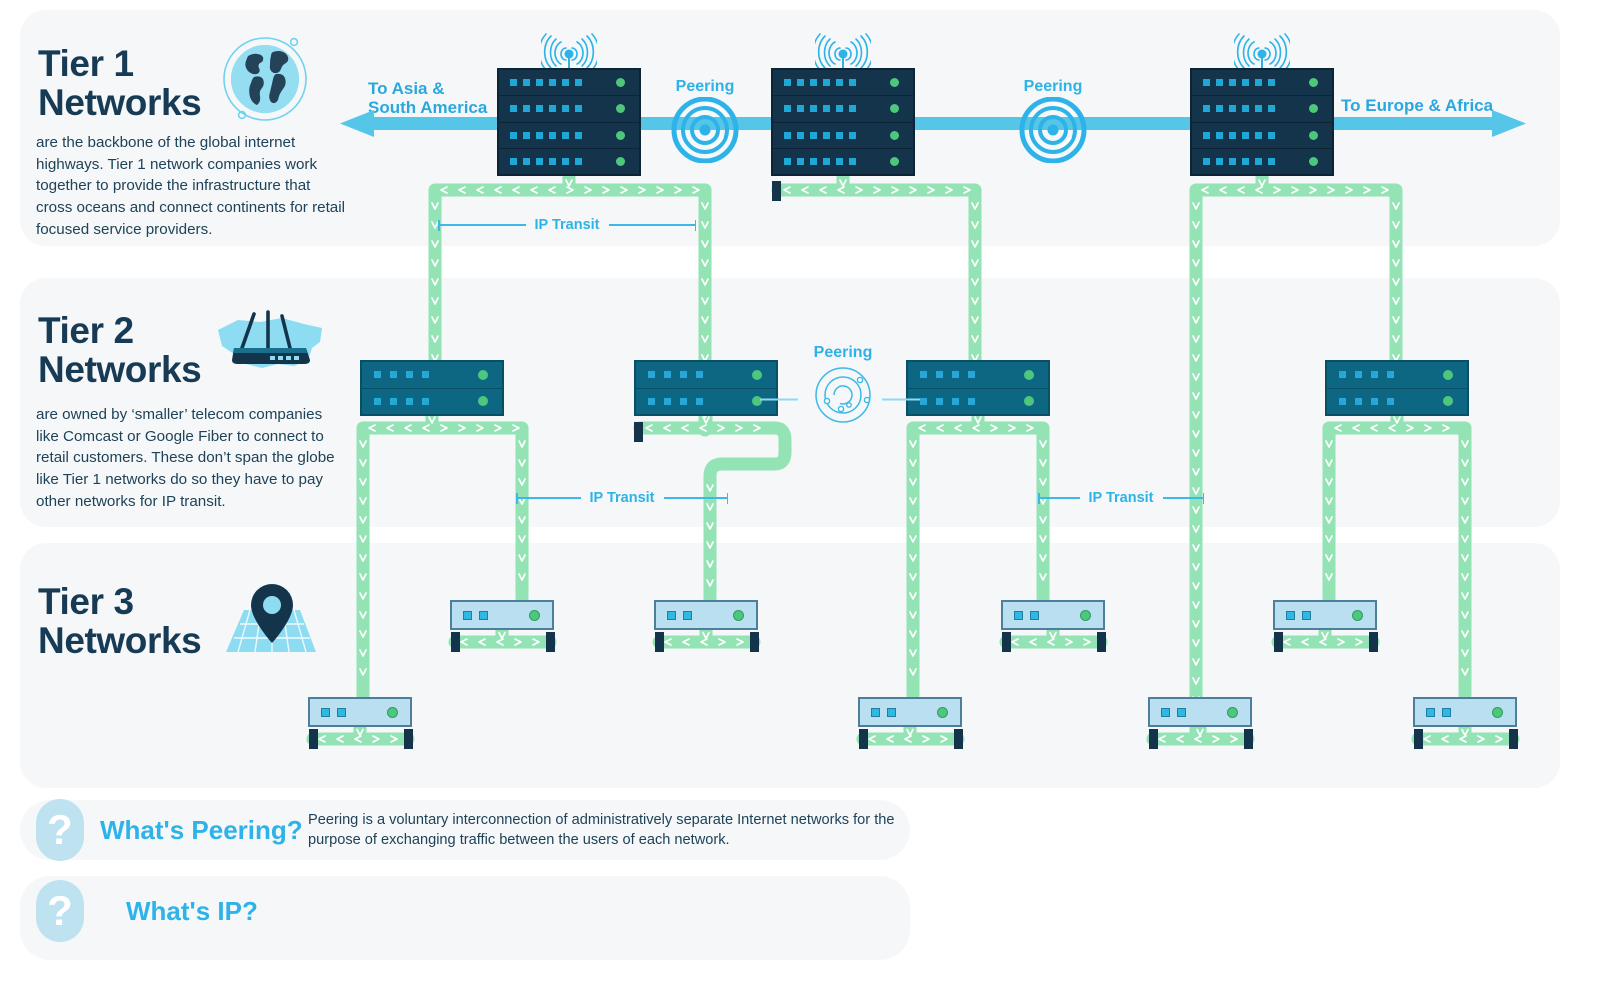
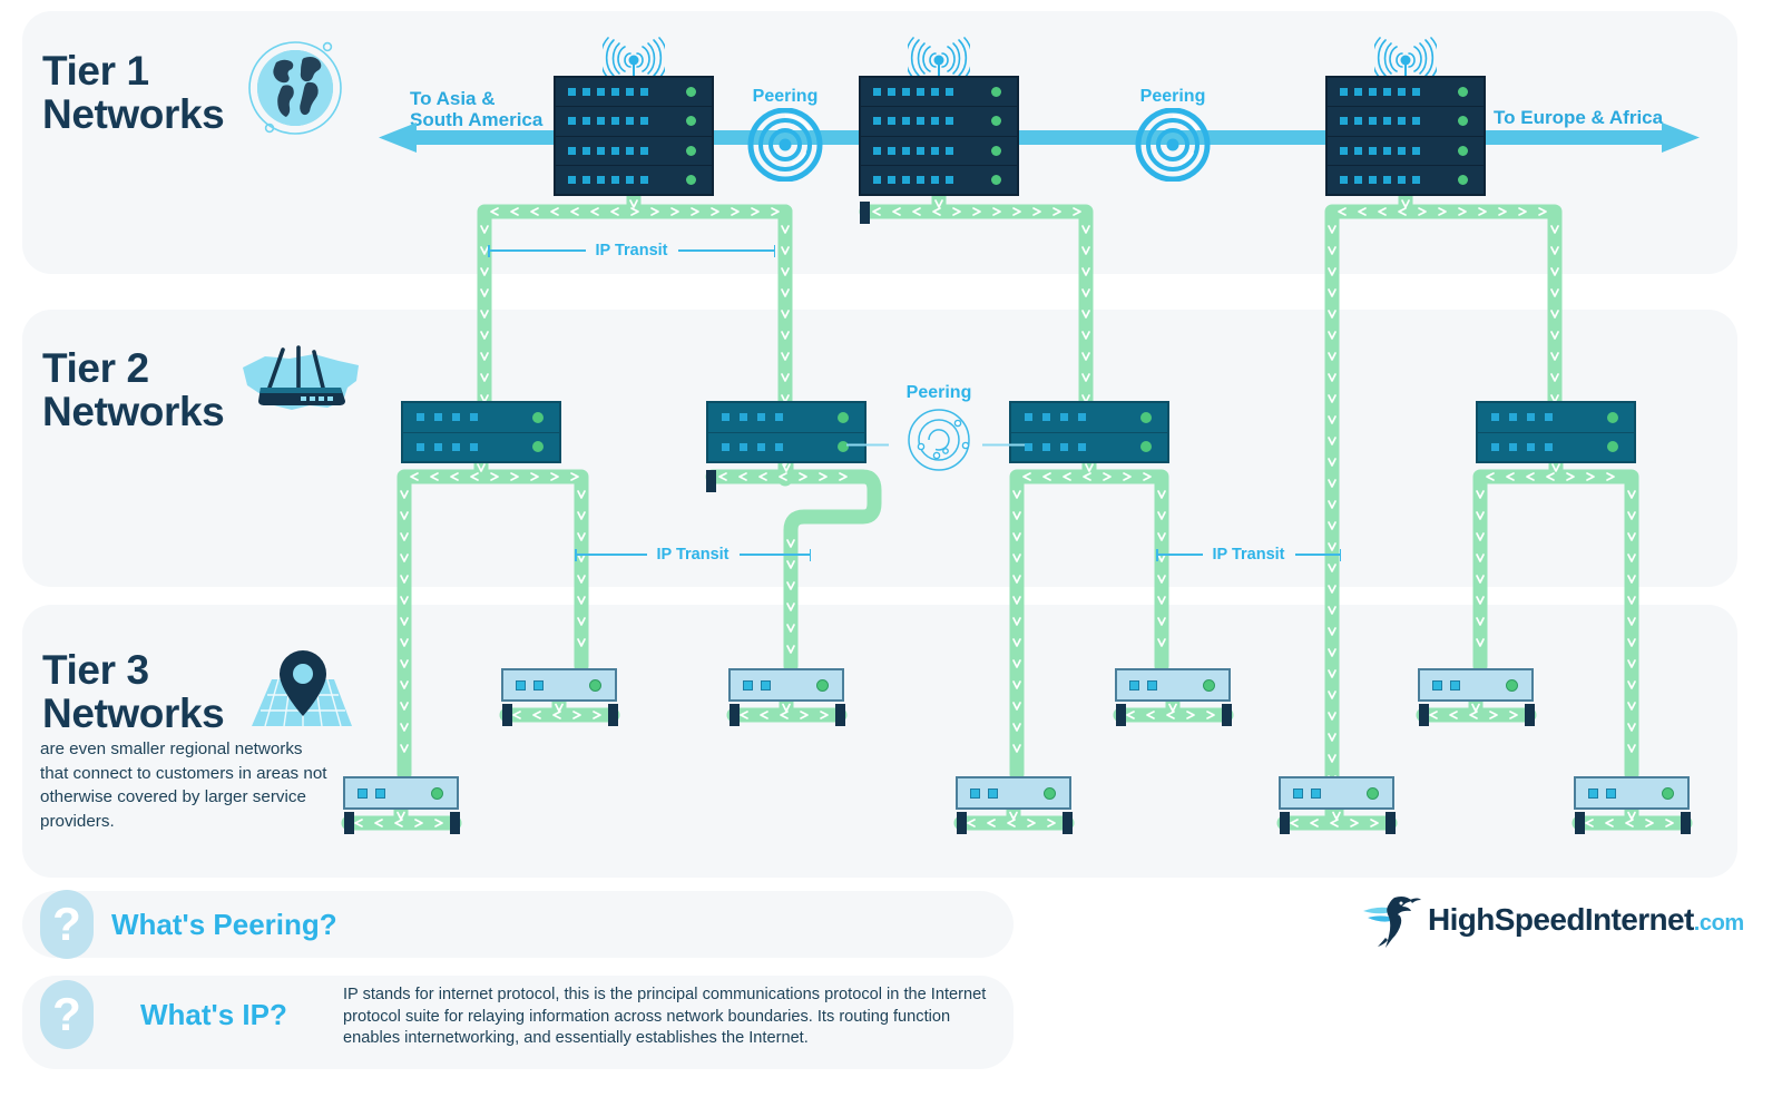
  Tier 1
  Networks
- are the backbone of the global internet highways. Tier 1 network companies work together to provide the infrastructure that cross oceans and connect continents for retail focused service providers.
  To Asia &
  South America
  To Europe & Africa
  Peering
  Peering
  IP Transit
  Tier 2
  Networks
- are owned by ‘smaller’ telecom companies like Comcast or Google Fiber to connect to retail customers. These don’t span the globe like Tier 1 networks do so they have to pay other networks for IP transit.
  Peering
  IP Transit
  IP Transit
  Tier 3
  Networks
+ are even smaller regional networks that connect to customers in areas not otherwise covered by larger service providers.
  ?
  What's Peering?
- Peering is a voluntary interconnection of administratively separate Internet networks for the purpose of exchanging traffic between the users of each network.
  ?
  What's IP?
+ IP stands for internet protocol, this is the principal communications protocol in the Internet protocol suite for relaying information across network boundaries. Its routing function enables internetworking, and essentially establishes the Internet.
+ HighSpeedInternet.com
